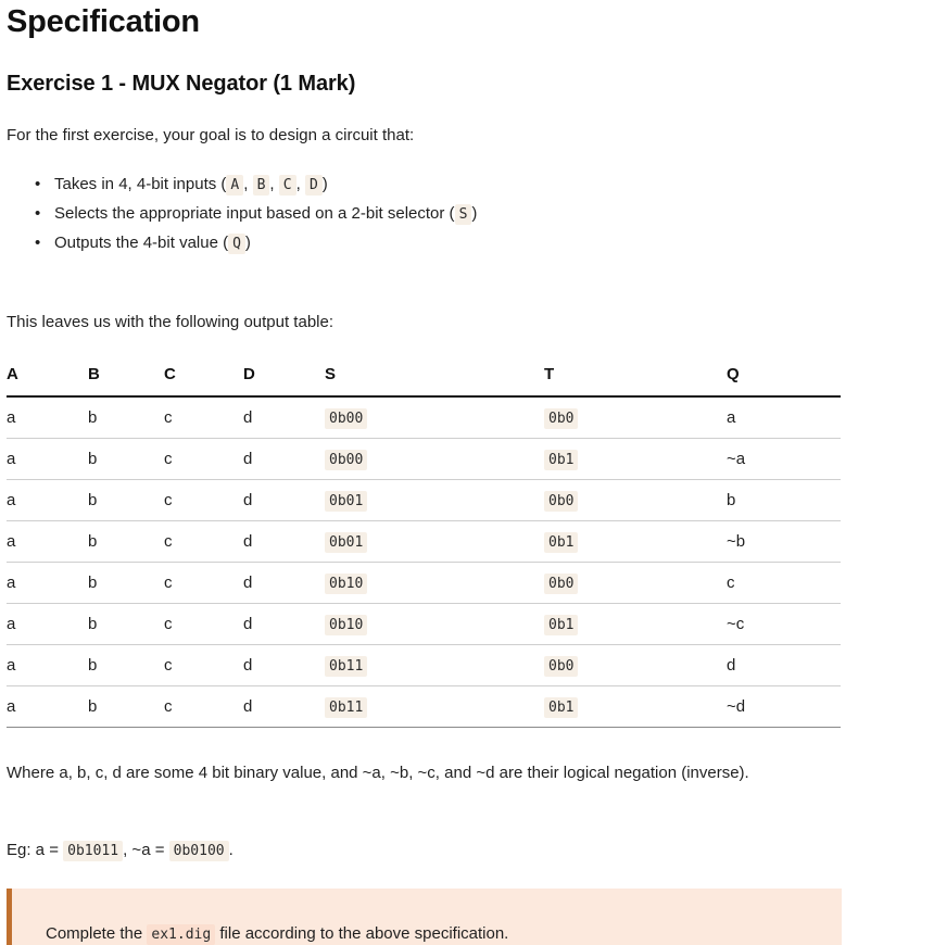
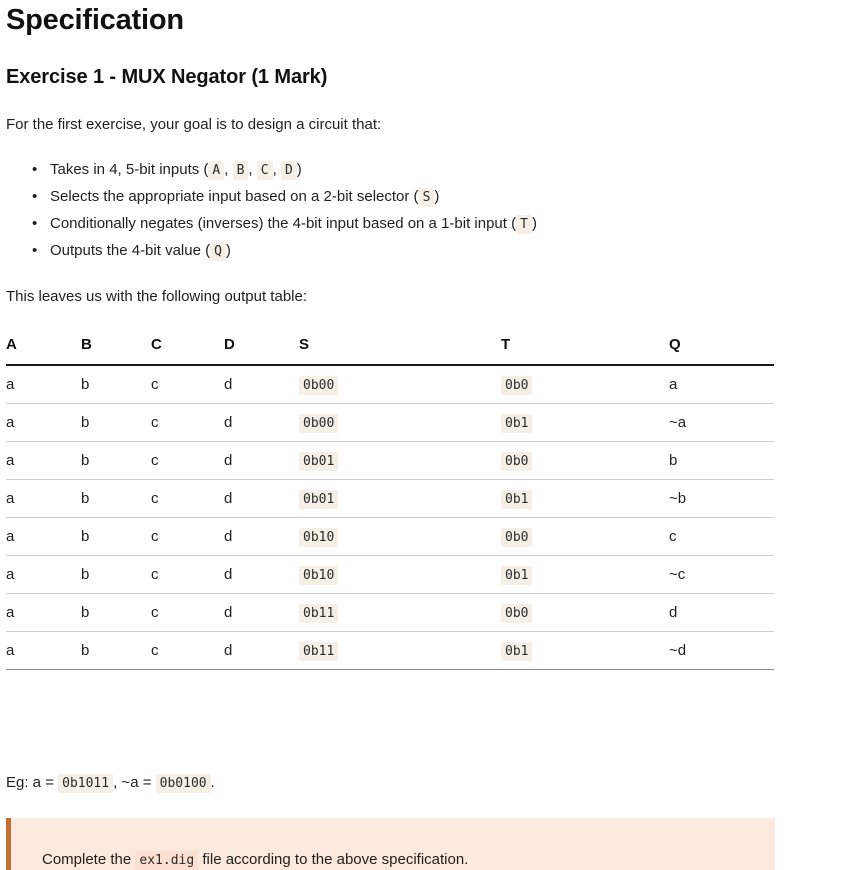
  Specification
  Exercise 1 - MUX Negator (1 Mark)
  For the first exercise, your goal is to design a circuit that:
- Takes in 4, 4-bit inputs ( A , B , C , D )
+ Takes in 4, 5-bit inputs ( A , B , C , D )
  Selects the appropriate input based on a 2-bit selector ( S )
+ Conditionally negates (inverses) the 4-bit input based on a 1-bit input ( T )
  Outputs the 4-bit value ( Q )
  This leaves us with the following output table:
  A	B	C	D	S	T	Q
  a	b	c	d	0b00	0b0	a
  a	b	c	d	0b00	0b1	~a
  a	b	c	d	0b01	0b0	b
  a	b	c	d	0b01	0b1	~b
  a	b	c	d	0b10	0b0	c
  a	b	c	d	0b10	0b1	~c
  a	b	c	d	0b11	0b0	d
  a	b	c	d	0b11	0b1	~d
- Where a, b, c, d are some 4 bit binary value, and ~a, ~b, ~c, and ~d are their logical negation (inverse).
  Eg: a = 0b1011 , ~a = 0b0100 .
  Complete the ex1.dig file according to the above specification.
